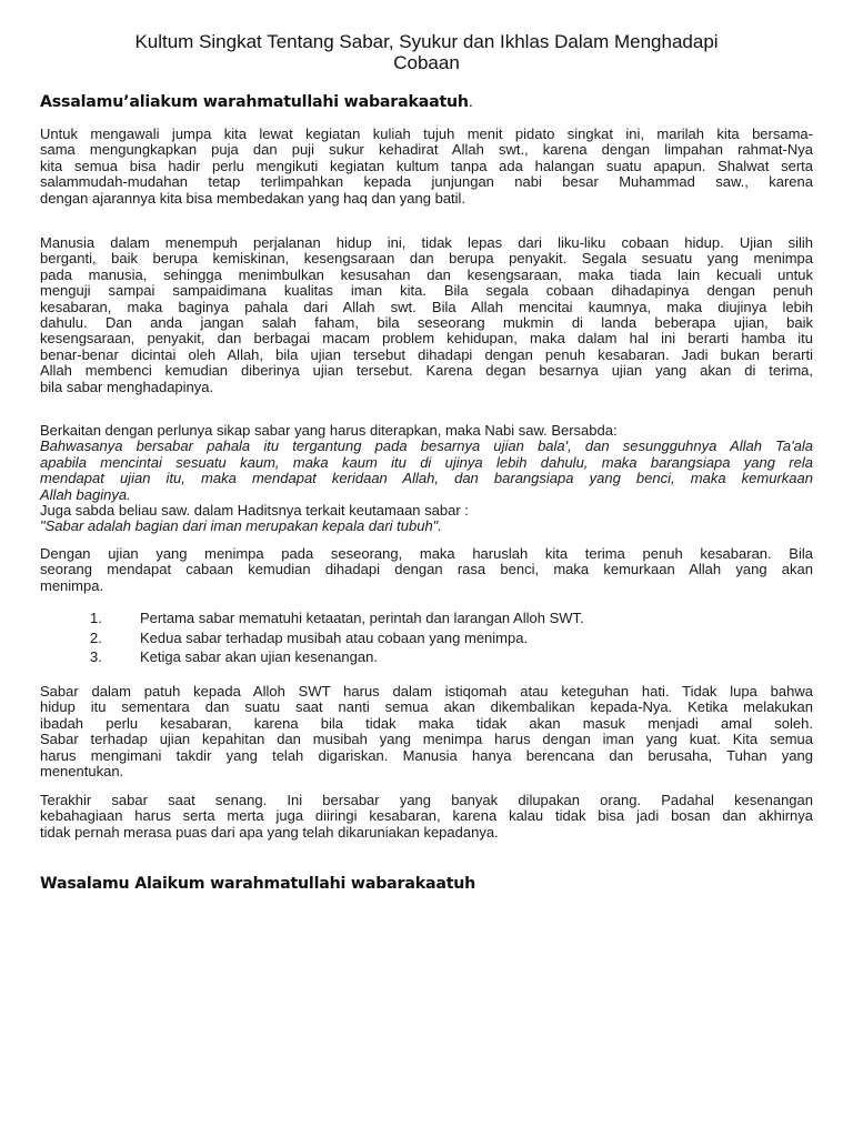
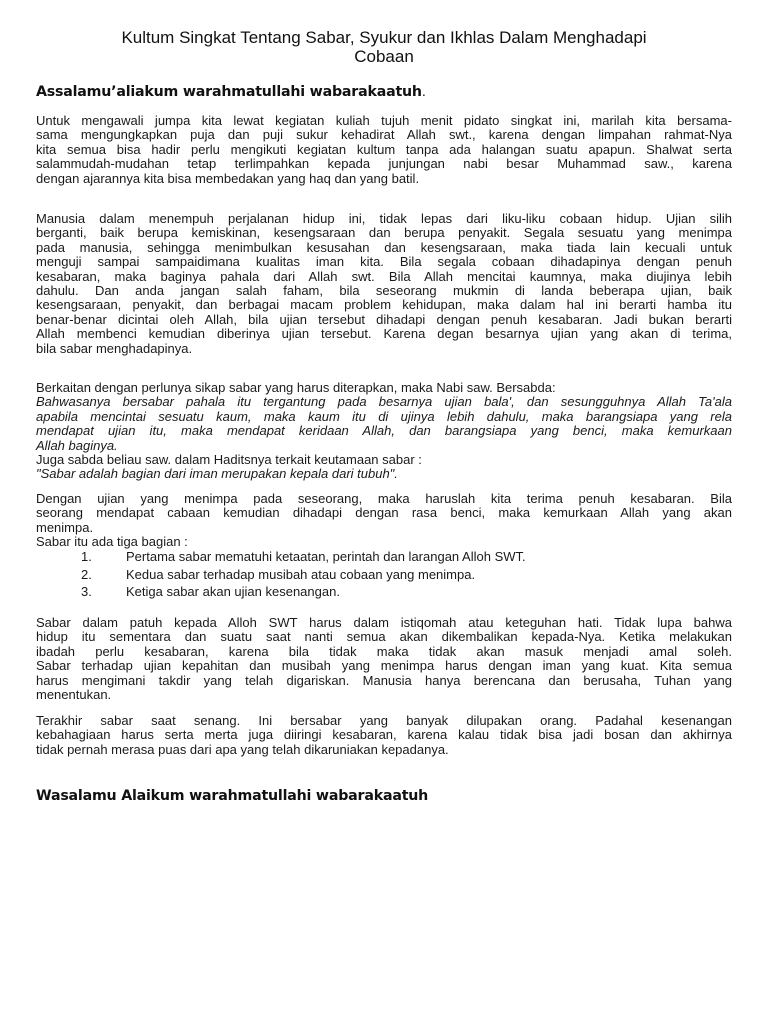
  Kultum Singkat Tentang Sabar, Syukur dan Ikhlas Dalam Menghadapi
  Cobaan
  Assalamu’aliakum warahmatullahi wabarakaatuh.
  Untuk mengawali jumpa kita lewat kegiatan kuliah tujuh menit pidato singkat ini, marilah kita bersama-
  sama mengungkapkan puja dan puji sukur kehadirat Allah swt., karena dengan limpahan rahmat-Nya
  kita semua bisa hadir perlu mengikuti kegiatan kultum tanpa ada halangan suatu apapun. Shalwat serta
  salammudah-mudahan tetap terlimpahkan kepada junjungan nabi besar Muhammad saw., karena
  dengan ajarannya kita bisa membedakan yang haq dan yang batil.
  Manusia dalam menempuh perjalanan hidup ini, tidak lepas dari liku-liku cobaan hidup. Ujian silih
  berganti, baik berupa kemiskinan, kesengsaraan dan berupa penyakit. Segala sesuatu yang menimpa
  pada manusia, sehingga menimbulkan kesusahan dan kesengsaraan, maka tiada lain kecuali untuk
  menguji sampai sampaidimana kualitas iman kita. Bila segala cobaan dihadapinya dengan penuh
  kesabaran, maka baginya pahala dari Allah swt. Bila Allah mencitai kaumnya, maka diujinya lebih
  dahulu. Dan anda jangan salah faham, bila seseorang mukmin di landa beberapa ujian, baik
  kesengsaraan, penyakit, dan berbagai macam problem kehidupan, maka dalam hal ini berarti hamba itu
  benar-benar dicintai oleh Allah, bila ujian tersebut dihadapi dengan penuh kesabaran. Jadi bukan berarti
  Allah membenci kemudian diberinya ujian tersebut. Karena degan besarnya ujian yang akan di terima,
  bila sabar menghadapinya.
  Berkaitan dengan perlunya sikap sabar yang harus diterapkan, maka Nabi saw. Bersabda:
  Bahwasanya bersabar pahala itu tergantung pada besarnya ujian bala', dan sesungguhnya Allah Ta'ala
  apabila mencintai sesuatu kaum, maka kaum itu di ujinya lebih dahulu, maka barangsiapa yang rela
  mendapat ujian itu, maka mendapat keridaan Allah, dan barangsiapa yang benci, maka kemurkaan
  Allah baginya.
  Juga sabda beliau saw. dalam Haditsnya terkait keutamaan sabar :
  "Sabar adalah bagian dari iman merupakan kepala dari tubuh".
  Dengan ujian yang menimpa pada seseorang, maka haruslah kita terima penuh kesabaran. Bila
  seorang mendapat cabaan kemudian dihadapi dengan rasa benci, maka kemurkaan Allah yang akan
  menimpa.
+ Sabar itu ada tiga bagian :
  1.
  Pertama sabar mematuhi ketaatan, perintah dan larangan Alloh SWT.
  2.
  Kedua sabar terhadap musibah atau cobaan yang menimpa.
  3.
  Ketiga sabar akan ujian kesenangan.
  Sabar dalam patuh kepada Alloh SWT harus dalam istiqomah atau keteguhan hati. Tidak lupa bahwa
  hidup itu sementara dan suatu saat nanti semua akan dikembalikan kepada-Nya. Ketika melakukan
  ibadah perlu kesabaran, karena bila tidak maka tidak akan masuk menjadi amal soleh.
  Sabar terhadap ujian kepahitan dan musibah yang menimpa harus dengan iman yang kuat. Kita semua
  harus mengimani takdir yang telah digariskan. Manusia hanya berencana dan berusaha, Tuhan yang
  menentukan.
  Terakhir sabar saat senang. Ini bersabar yang banyak dilupakan orang. Padahal kesenangan
  kebahagiaan harus serta merta juga diiringi kesabaran, karena kalau tidak bisa jadi bosan dan akhirnya
  tidak pernah merasa puas dari apa yang telah dikaruniakan kepadanya.
  Wasalamu Alaikum warahmatullahi wabarakaatuh
